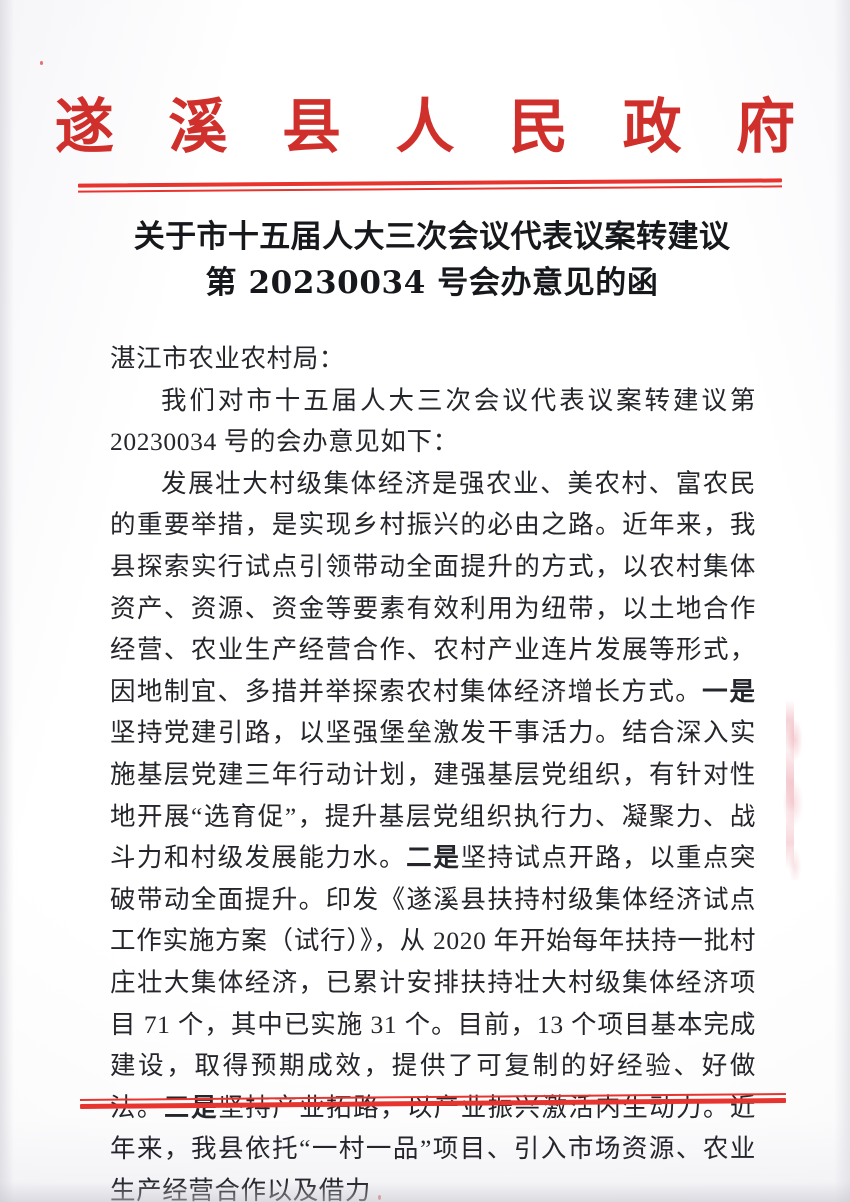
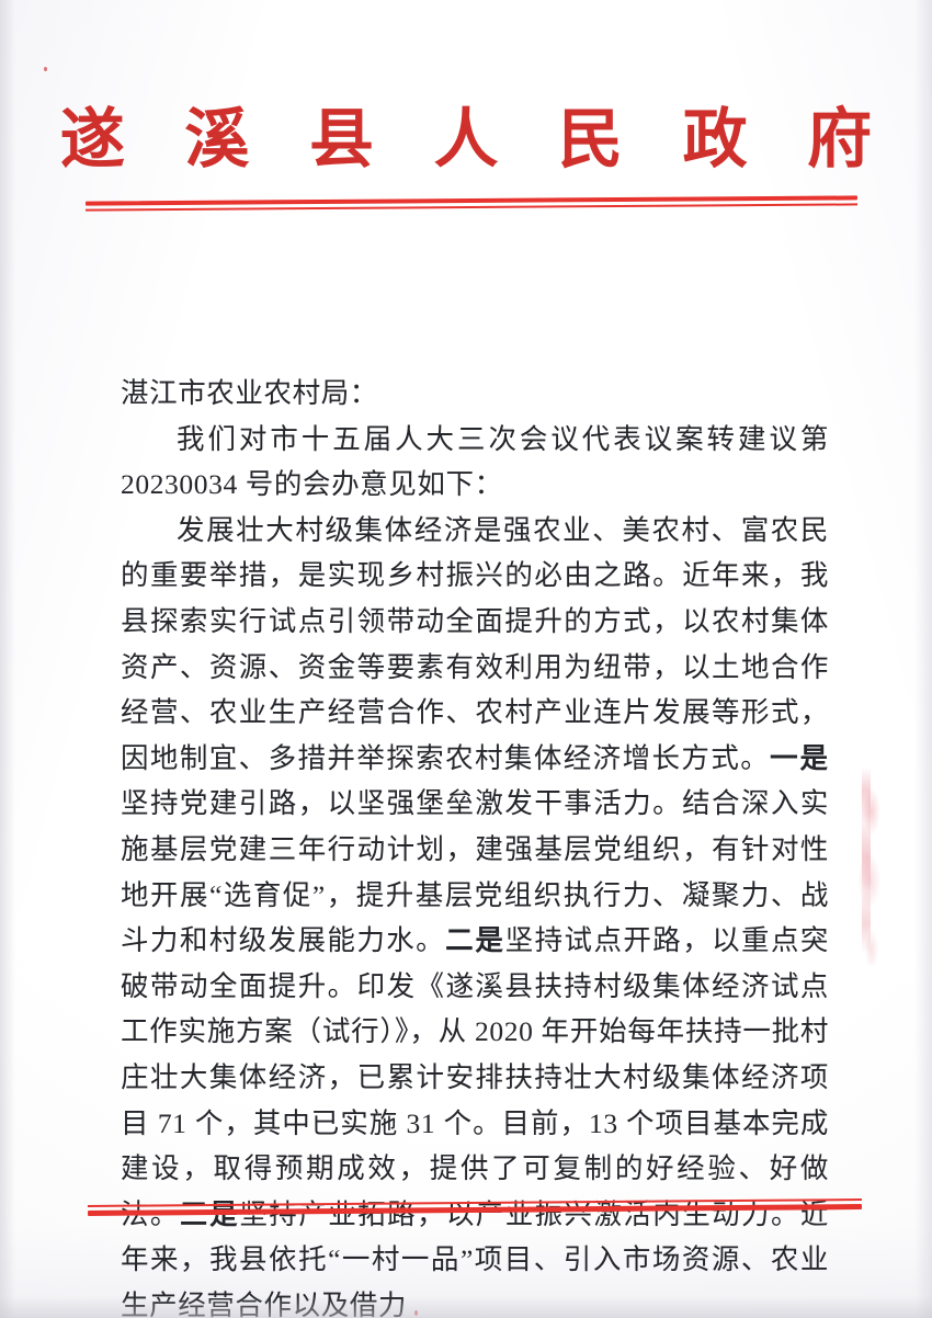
  遂 溪 县 人 民 政 府
- 关于市十五届人大三次会议代表议案转建议
- 第 20230034 号会办意见的函
  湛江市农业农村局：
  我们对市十五届人大三次会议代表议案转建议第 20230034 号的会办意见如下：
  发展壮大村级集体经济是强农业、美农村、富农民的重要举措，是实现乡村振兴的必由之路。近年来，我县探索实行试点引领带动全面提升的方式，以农村集体资产、资源、资金等要素有效利用为纽带，以土地合作经营、农业生产经营合作、农村产业连片发展等形式，因地制宜、多措并举探索农村集体经济增长方式。一是坚持党建引路，以坚强堡垒激发干事活力。结合深入实施基层党建三年行动计划，建强基层党组织，有针对性地开展“选育促”，提升基层党组织执行力、凝聚力、战斗力和村级发展能力水。二是坚持试点开路，以重点突破带动全面提升。印发《遂溪县扶持村级集体经济试点工作实施方案（试行）》，从 2020 年开始每年扶持一批村庄壮大集体经济，已累计安排扶持壮大村级集体经济项目 71 个，其中已实施 31 个。目前，13 个项目基本完成建设，取得预期成效，提供了可复制的好经验、好做业拓路，以产业振兴激活内生动力。近年来，我县依托“一村一品”项目、引入市场资源、农业
